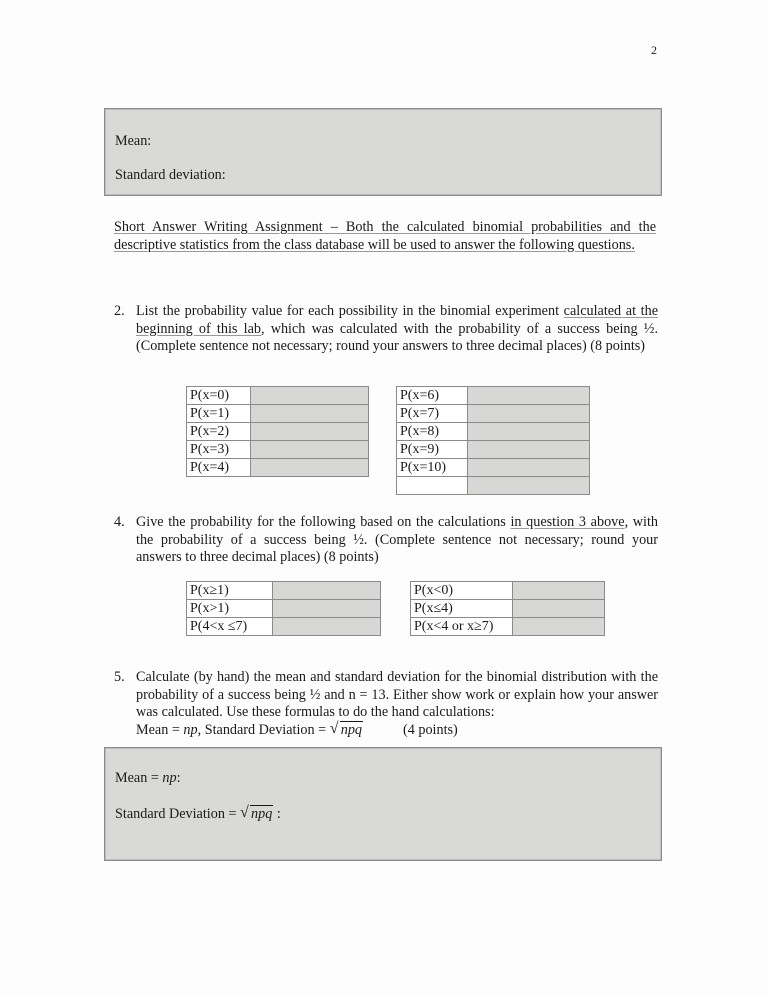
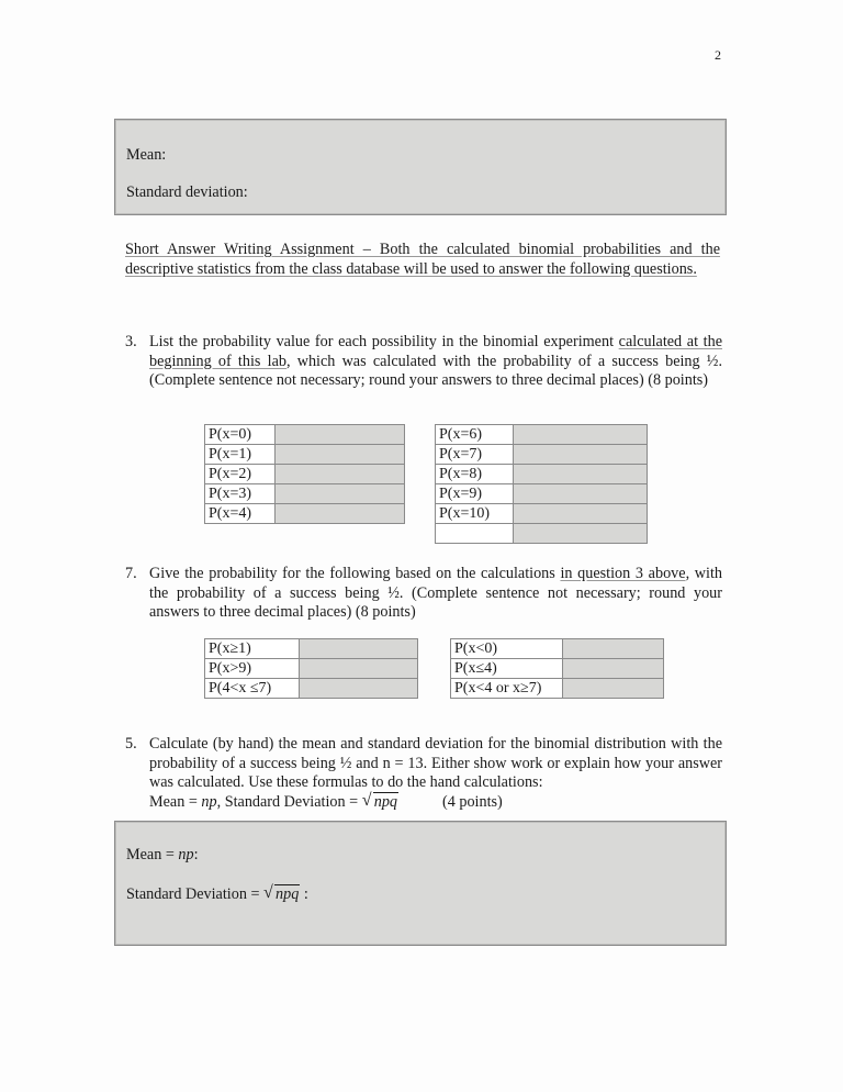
  2
  Mean:
  Standard deviation:
  Short Answer Writing Assignment – Both the calculated binomial probabilities and the descriptive statistics from the class database will be used to answer the following questions.
- 2.
+ 3.
  List the probability value for each possibility in the binomial experiment calculated at the beginning of this lab, which was calculated with the probability of a success being ½. (Complete sentence not necessary; round your answers to three decimal places) (8 points)
  P(x=0)
  P(x=1)
  P(x=2)
  P(x=3)
  P(x=4)
  P(x=6)
  P(x=7)
  P(x=8)
  P(x=9)
  P(x=10)
- 4.
+ 7.
  Give the probability for the following based on the calculations in question 3 above, with the probability of a success being ½. (Complete sentence not necessary; round your answers to three decimal places) (8 points)
  P(x≥1)
- P(x>1)
+ P(x>9)
  P(4<x ≤7)
  P(x<0)
  P(x≤4)
  P(x<4 or x≥7)
  5.
  Calculate (by hand) the mean and standard deviation for the binomial distribution with the probability of a success being ½ and n = 13. Either show work or explain how your answer was calculated. Use these formulas to do the hand calculations:
  Mean = np, Standard Deviation =
  √
  npq (4 points)
  Mean = np:
  Standard Deviation =
  √
  npq :
